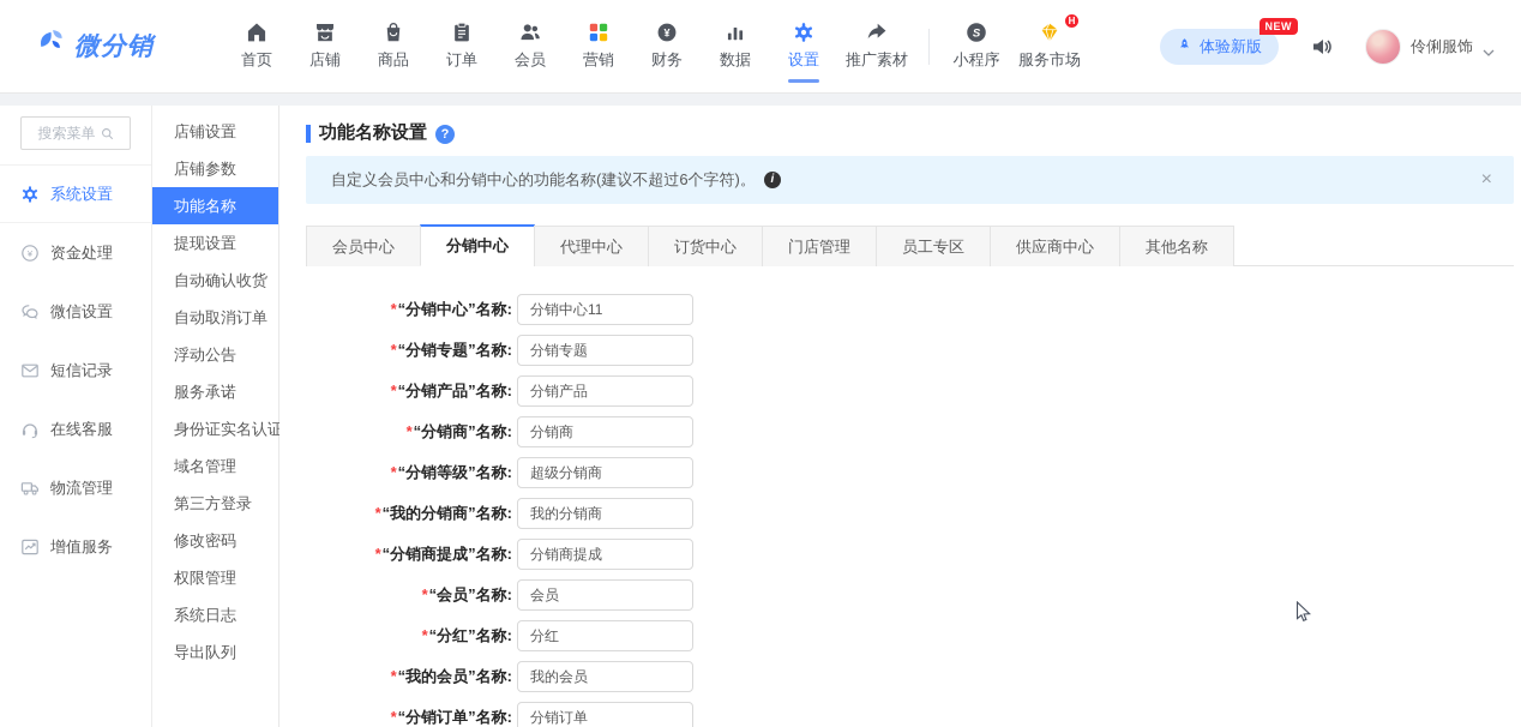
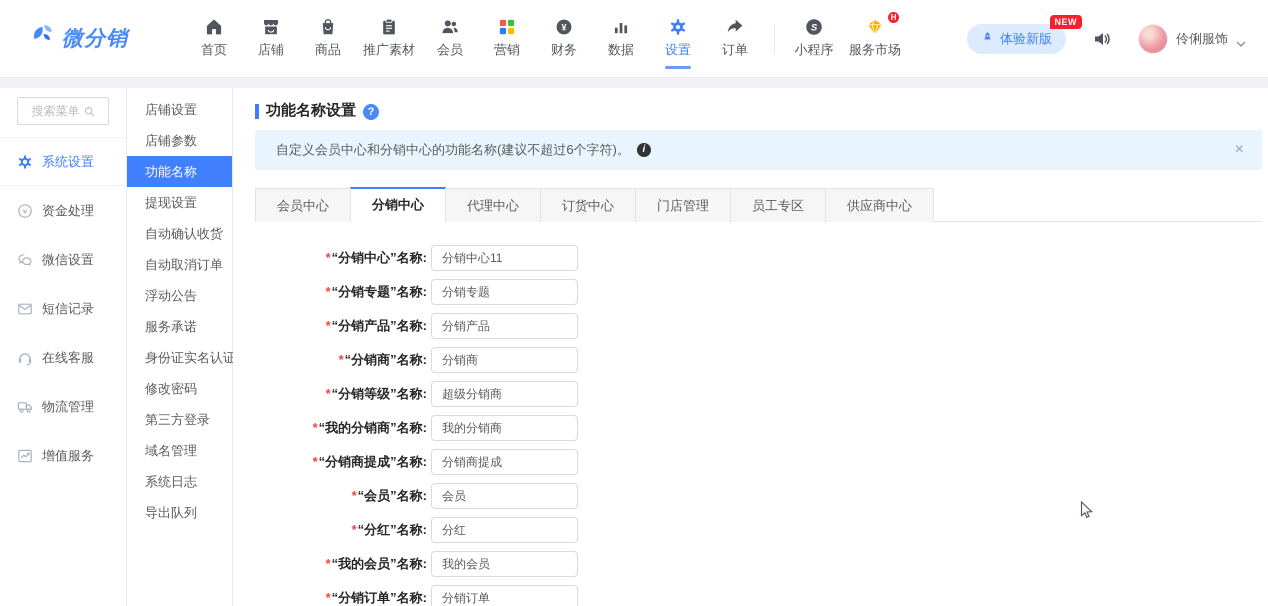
  微分销
  首页
  店铺
  商品
- 订单
+ 推广素材
  会员
  营销
  ¥
  财务
  数据
  设置
- 推广素材
+ 订单
  S
  小程序
  服务市场
  H
  体验新版
  NEW
  伶俐服饰
  搜索菜单
  系统设置
  ¥
  资金处理
  微信设置
  短信记录
  在线客服
  物流管理
  增值服务
  店铺设置
  店铺参数
  功能名称
  提现设置
  自动确认收货
  自动取消订单
  浮动公告
  服务承诺
  身份证实名认证
- 域名管理
+ 修改密码
  第三方登录
- 修改密码
+ 域名管理
- 权限管理
  系统日志
  导出队列
  功能名称设置
  ?
  自定义会员中心和分销中心的功能名称(建议不超过6个字符)。
  i
  ×
  会员中心
  分销中心
  代理中心
  订货中心
  门店管理
  员工专区
  供应商中心
- 其他名称
  *“分销中心”名称:
  分销中心11
  *“分销专题”名称:
  分销专题
  *“分销产品”名称:
  分销产品
  *“分销商”名称:
  分销商
  *“分销等级”名称:
  超级分销商
  *“我的分销商”名称:
  我的分销商
  *“分销商提成”名称:
  分销商提成
  *“会员”名称:
  会员
  *“分红”名称:
  分红
  *“我的会员”名称:
  我的会员
  *“分销订单”名称:
  分销订单
